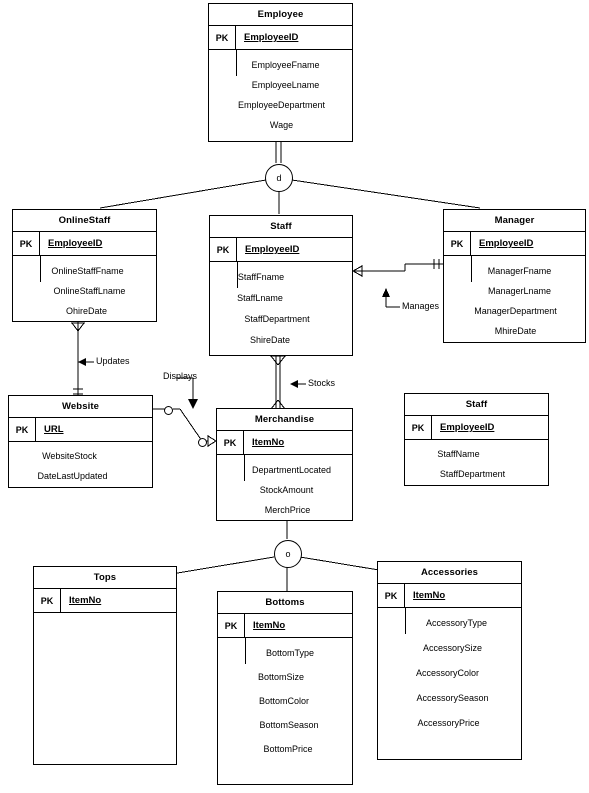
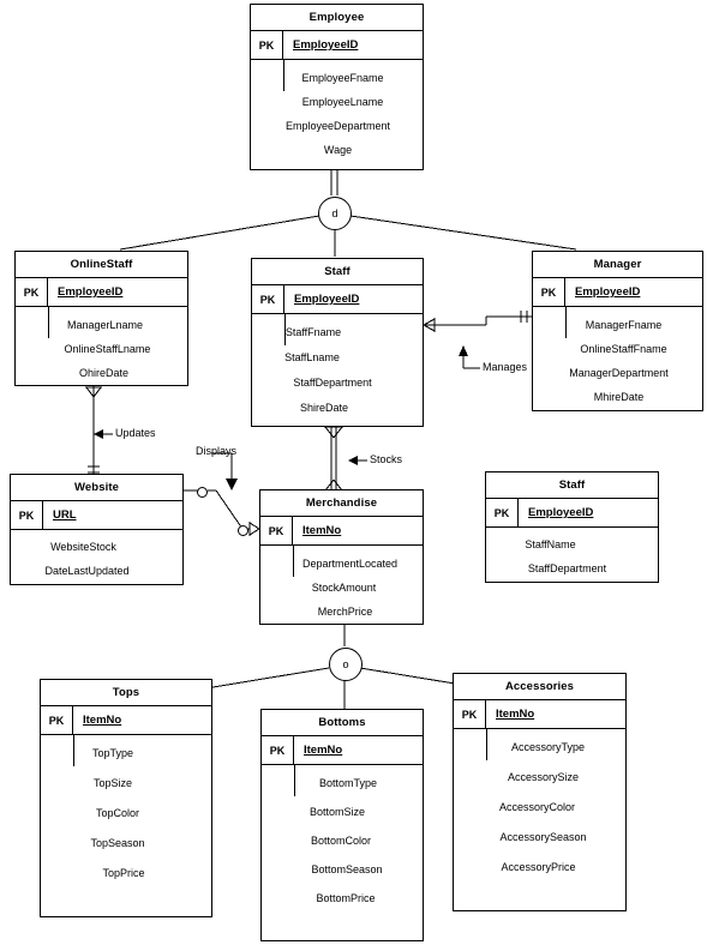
  d
  o
  Manages
  Updates
  Stocks
  Displays
  Employee
  PK
  EmployeeID
  EmployeeFname
  EmployeeLname
  EmployeeDepartment
  Wage
  OnlineStaff
  PK
  EmployeeID
- OnlineStaffFname
+ ManagerLname
  OnlineStaffLname
  OhireDate
  Staff
  PK
  EmployeeID
  StaffFname
  StaffLname
  StaffDepartment
  ShireDate
  Manager
  PK
  EmployeeID
  ManagerFname
- ManagerLname
+ OnlineStaffFname
  ManagerDepartment
  MhireDate
  Website
  PK
  URL
  WebsiteStock
  DateLastUpdated
  Merchandise
  PK
  ItemNo
  DepartmentLocated
  StockAmount
  MerchPrice
  Staff
  PK
  EmployeeID
  StaffName
  StaffDepartment
  Tops
  PK
  ItemNo
+ TopType
+ TopSize
+ TopColor
+ TopSeason
+ TopPrice
  Bottoms
  PK
  ItemNo
  BottomType
  BottomSize
  BottomColor
  BottomSeason
  BottomPrice
  Accessories
  PK
  ItemNo
  AccessoryType
  AccessorySize
  AccessoryColor
  AccessorySeason
  AccessoryPrice
